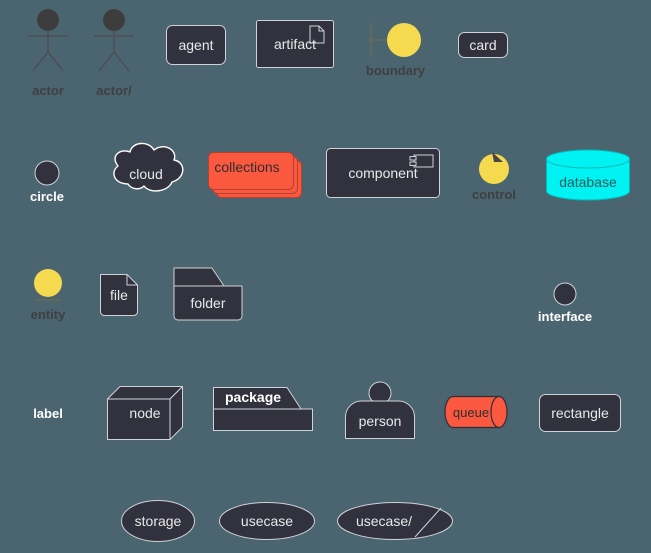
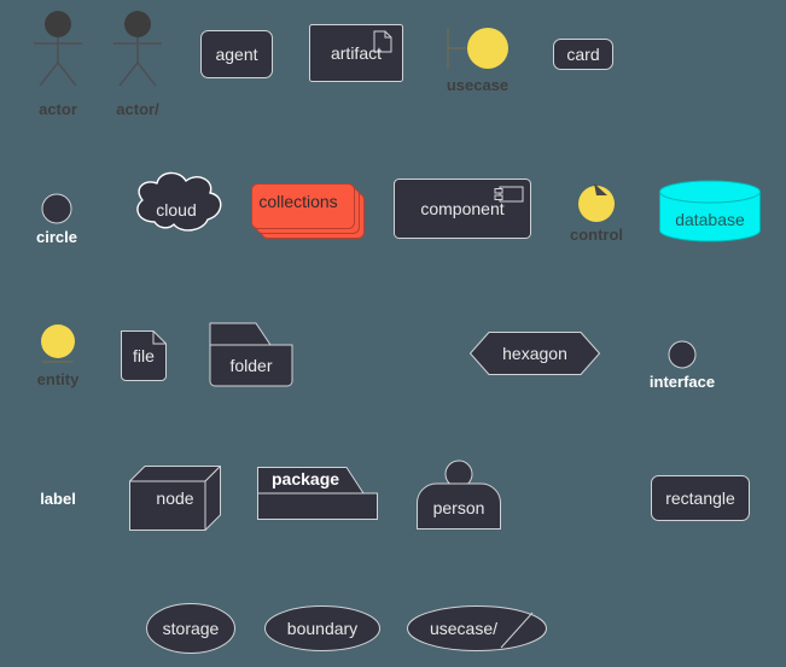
  actor
  actor/
  agent
  artifact
- boundary
+ usecase
  card
  circle
  cloud
  collections
  component
  control
  database
  entity
  file
  folder
+ hexagon
  interface
  label
  node
  package
  person
- queue
  rectangle
  storage
- usecase
+ boundary
  usecase/
